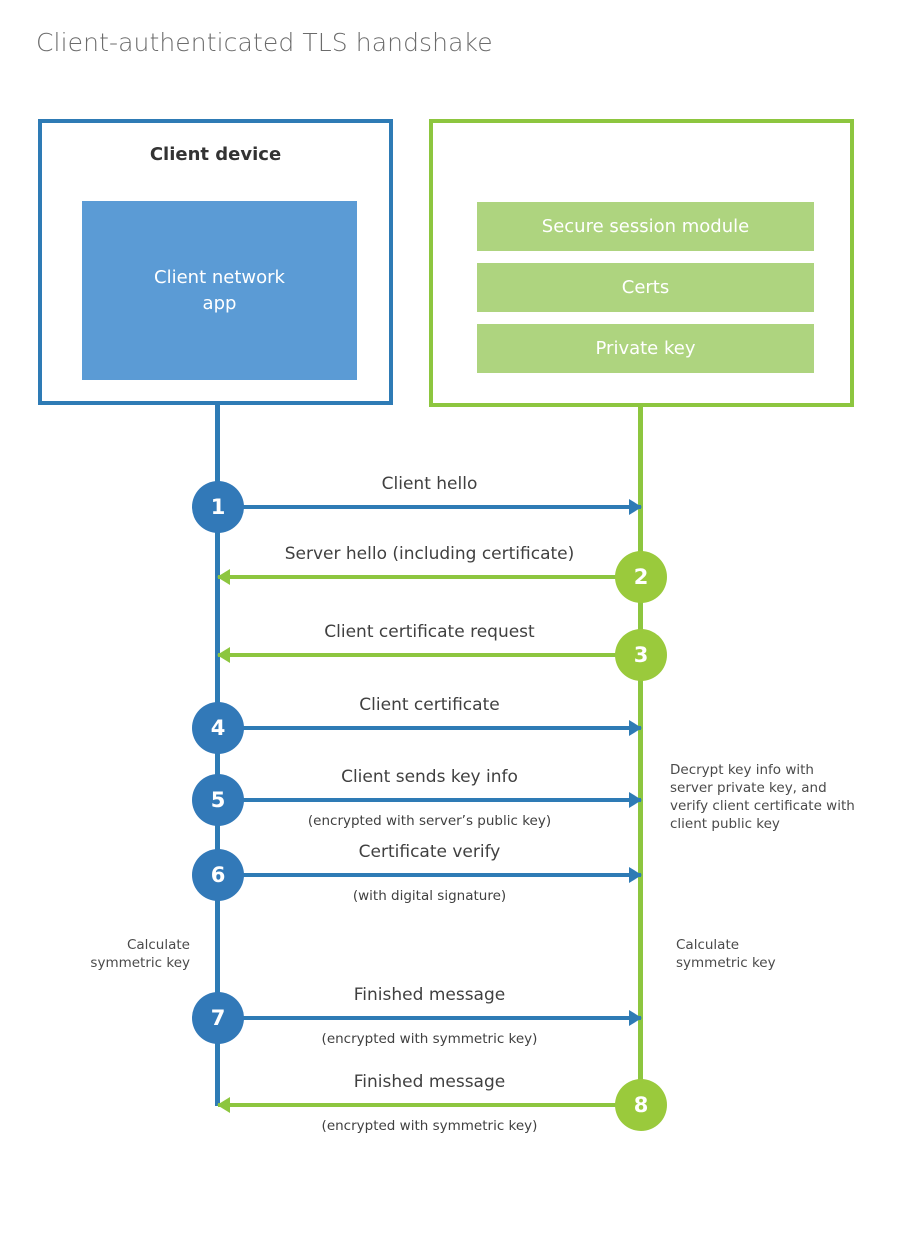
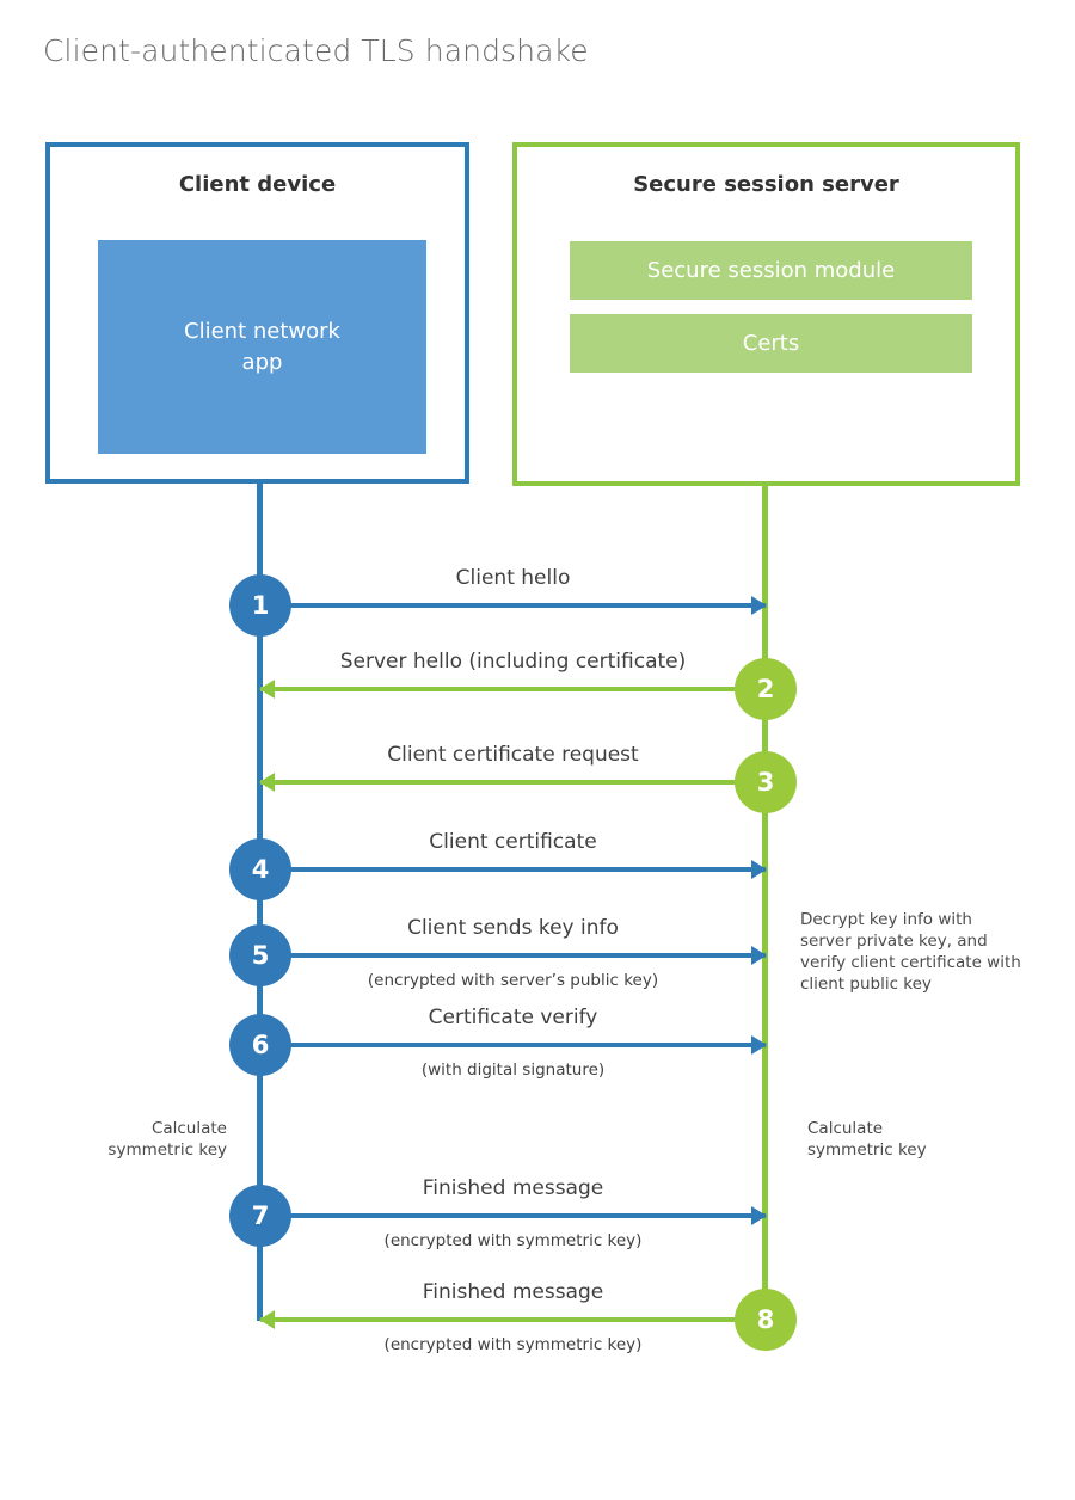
  Client-authenticated TLS handshake
  Client device
  Client network
  app
+ Secure session server
  Secure session module
  Certs
- Private key
  Client hello
  1
  Server hello (including certificate)
  2
  Client certificate request
  3
  Client certificate
  4
  Client sends key info
  (encrypted with server’s public key)
  5
  Certificate verify
  (with digital signature)
  6
  Finished message
  (encrypted with symmetric key)
  7
  Finished message
  (encrypted with symmetric key)
  8
  Decrypt key info with server private key, and verify client certificate with client public key
  Calculate
  symmetric key
  Calculate
  symmetric key
